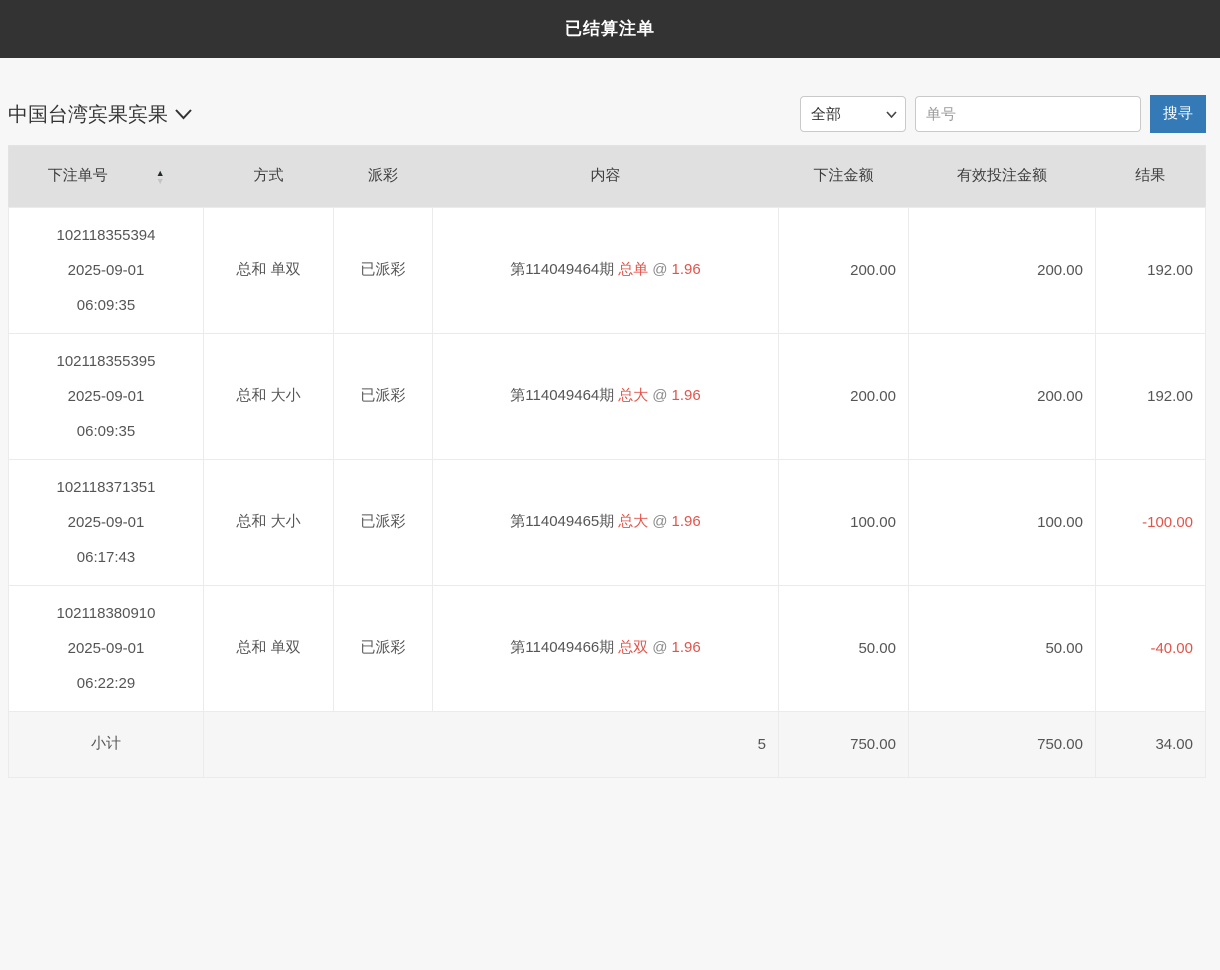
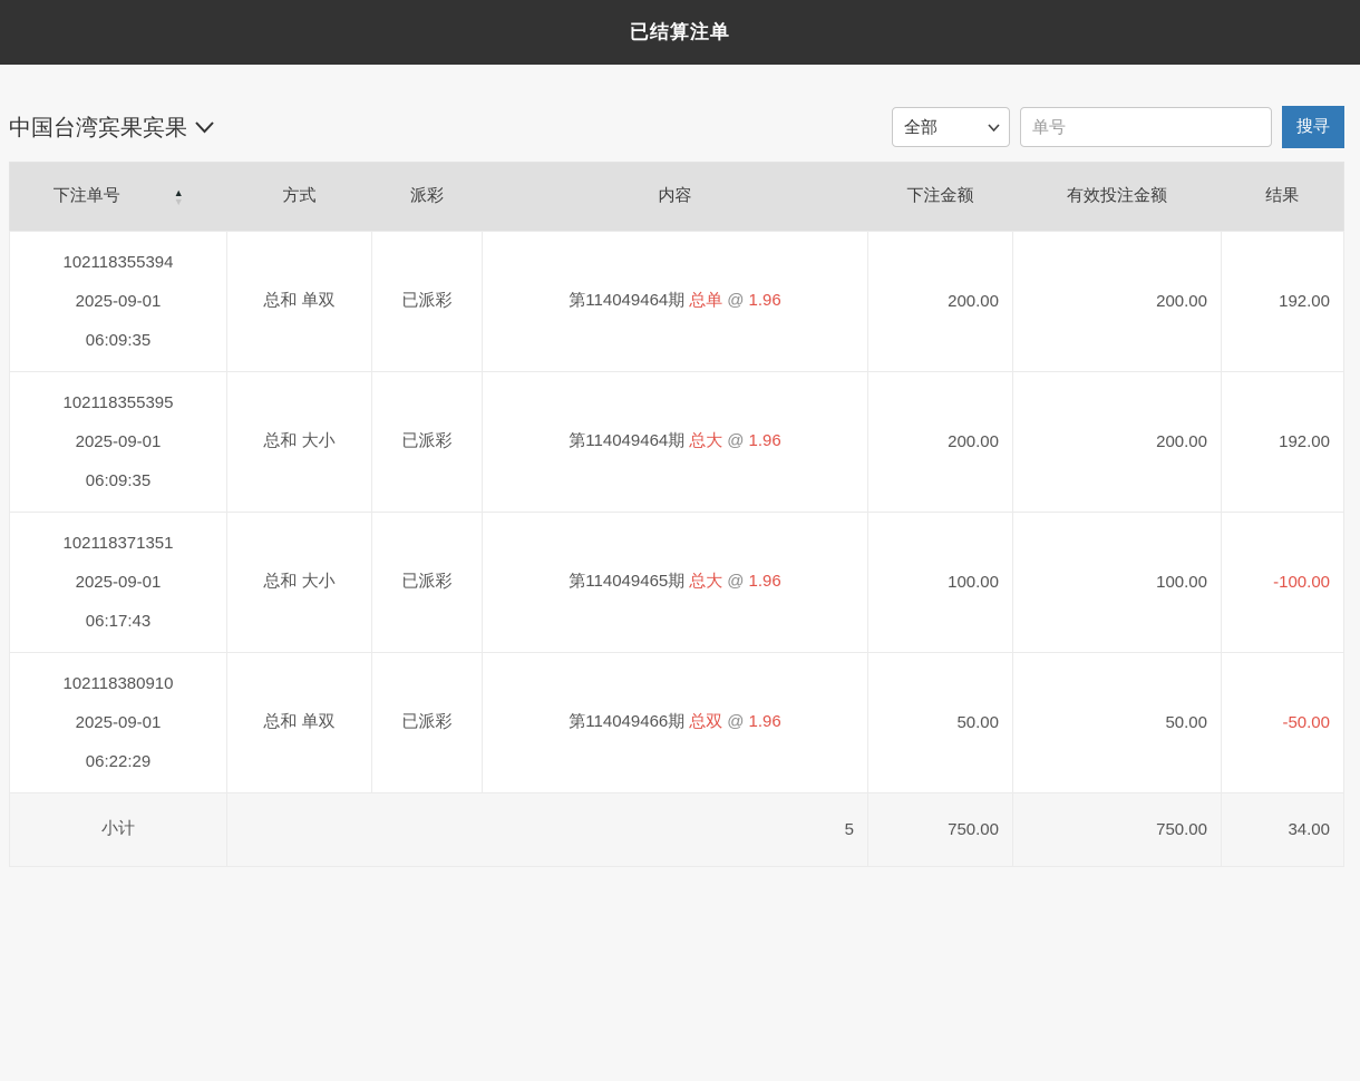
  已结算注单
  中国台湾宾果宾果
  全部
  单号
  搜寻
  下注单号 ▲ ▼	方式	派彩	内容	下注金额	有效投注金额	结果
  102118355394 2025-09-01 06:09:35	总和 单双	已派彩	第114049464期 总单 @ 1.96	200.00	200.00	192.00
  102118355395 2025-09-01 06:09:35	总和 大小	已派彩	第114049464期 总大 @ 1.96	200.00	200.00	192.00
  102118371351 2025-09-01 06:17:43	总和 大小	已派彩	第114049465期 总大 @ 1.96	100.00	100.00	-100.00
- 102118380910 2025-09-01 06:22:29	总和 单双	已派彩	第114049466期 总双 @ 1.96	50.00	50.00	-40.00
+ 102118380910 2025-09-01 06:22:29	总和 单双	已派彩	第114049466期 总双 @ 1.96	50.00	50.00	-50.00
  小计	5	750.00	750.00	34.00
